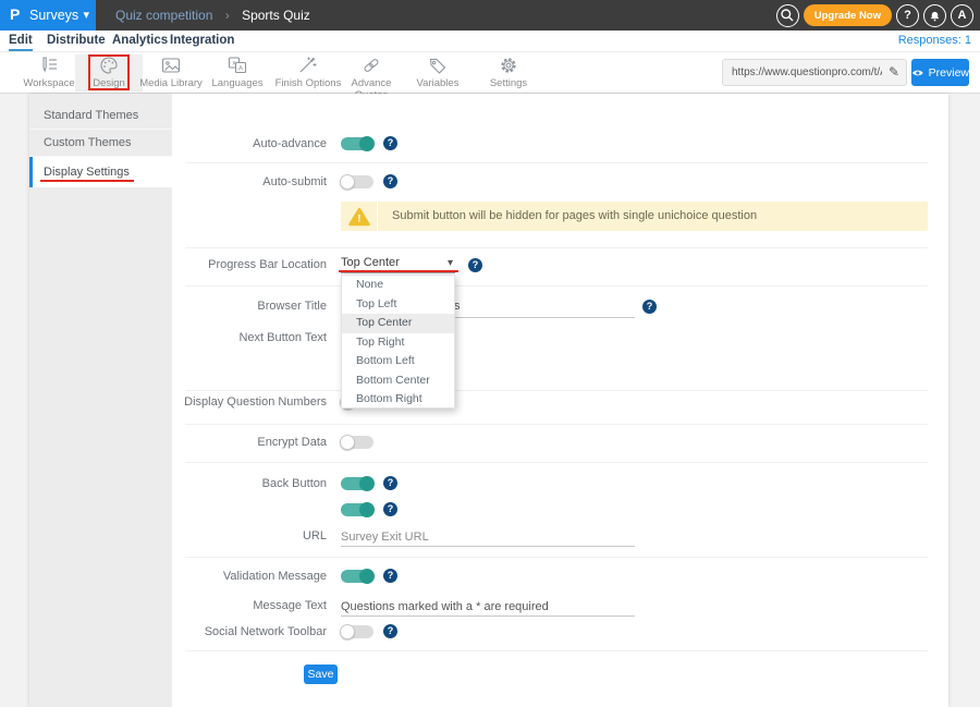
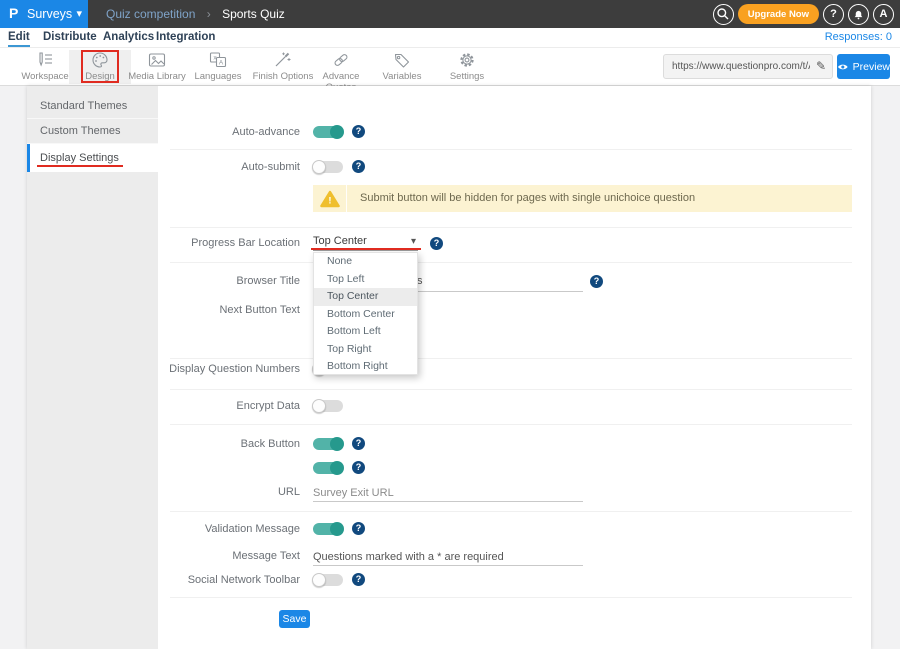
  P
  Surveys
  ▾
  Quiz competition › Sports Quiz
  Upgrade Now
  ?
  A
  Edit
  Distribute
  Analytics
  Integration
- Responses: 1
+ Responses: 0
  Workspace
  Design
  Media Library
  Languages
  Finish Options
  Variables
  Settings
  https://www.questionpro.com/t/
  ✎
  Preview
  Standard Themes
  Custom Themes
  Display Settings
  Auto-advance
  ?
  Auto-submit
  ?
  !
  Submit button will be hidden for pages with single unichoice question
  Progress Bar Location
  Top Center
  ▾
  ?
  Browser Title
  s
  ?
  Next Button Text
  Display Question Numbers
  Encrypt Data
  Back Button
  ?
  ?
  URL
  Survey Exit URL
  Validation Message
  ?
  Message Text
  Questions marked with a * are required
  Social Network Toolbar
  ?
  Save
  None
  Top Left
  Top Center
- Top Right
+ Bottom Center
  Bottom Left
- Bottom Center
+ Top Right
  Bottom Right
